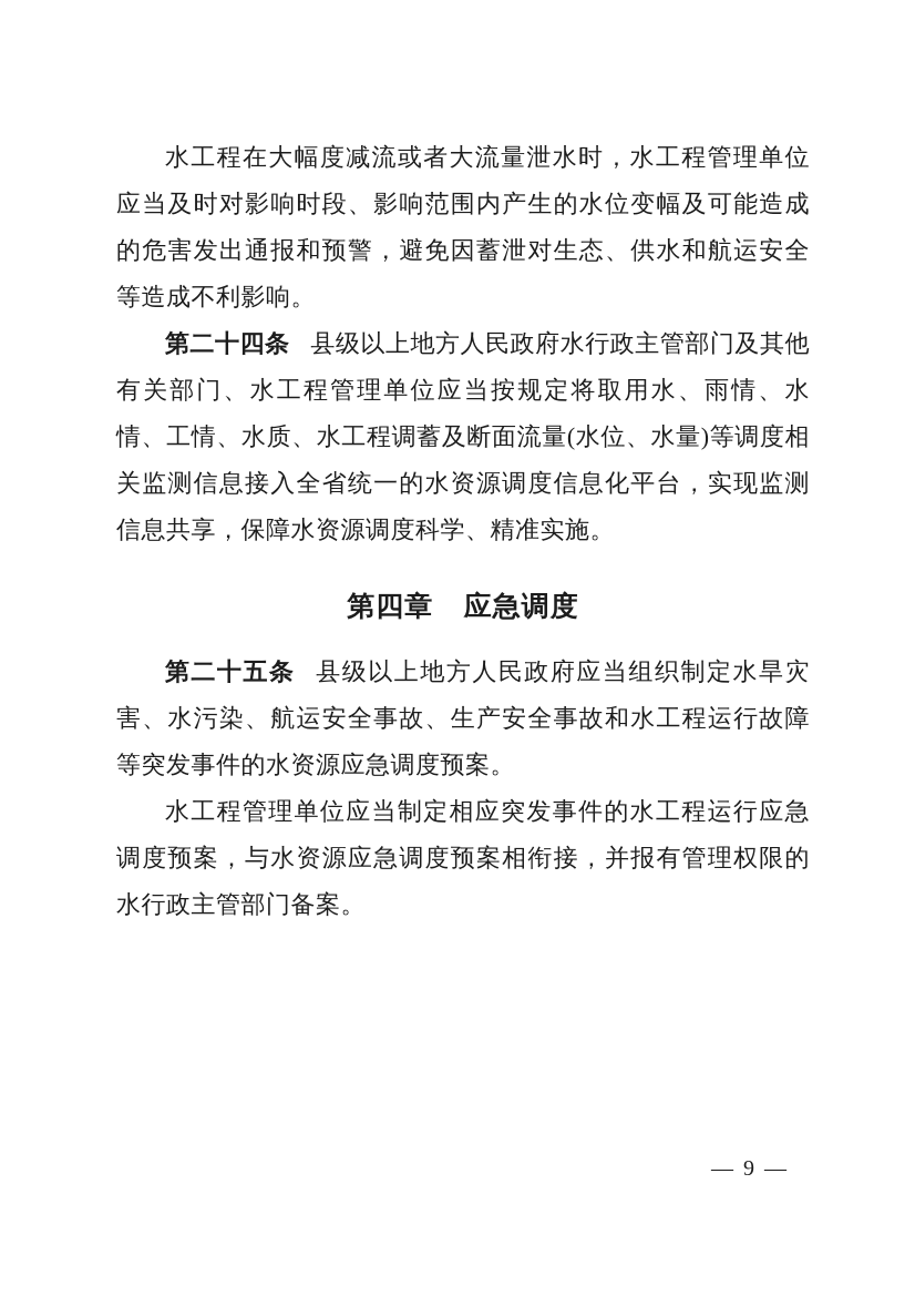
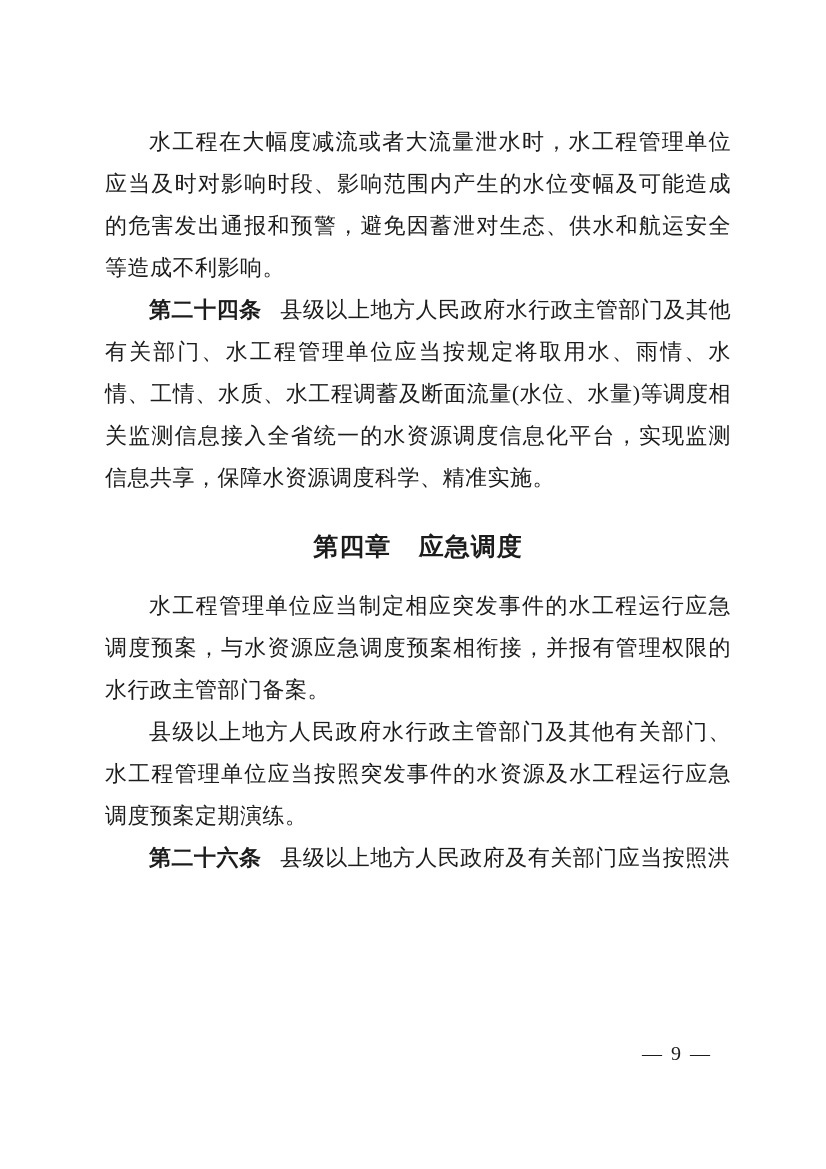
  水工程在大幅度减流或者大流量泄水时，水工程管理单位应当及时对影响时段、影响范围内产生的水位变幅及可能造成的危害发出通报和预警，避免因蓄泄对生态、供水和航运安全等造成不利影响。
  第二十四条 县级以上地方人民政府水行政主管部门及其他有关部门、水工程管理单位应当按规定将取用水、雨情、水情、工情、水质、水工程调蓄及断面流量(水位、水量)等调度相关监测信息接入全省统一的水资源调度信息化平台，实现监测信息共享，保障水资源调度科学、精准实施。
  第四章 应急调度
- 第二十五条 县级以上地方人民政府应当组织制定水旱灾害、水污染、航运安全事故、生产安全事故和水工程运行故障等突发事件的水资源应急调度预案。
  水工程管理单位应当制定相应突发事件的水工程运行应急调度预案，与水资源应急调度预案相衔接，并报有管理权限的水行政主管部门备案。
+ 县级以上地方人民政府水行政主管部门及其他有关部门、水工程管理单位应当按照突发事件的水资源及水工程运行应急调度预案定期演练。
+ 第二十六条 县级以上地方人民政府及有关部门应当按照洪
  — 9 —
